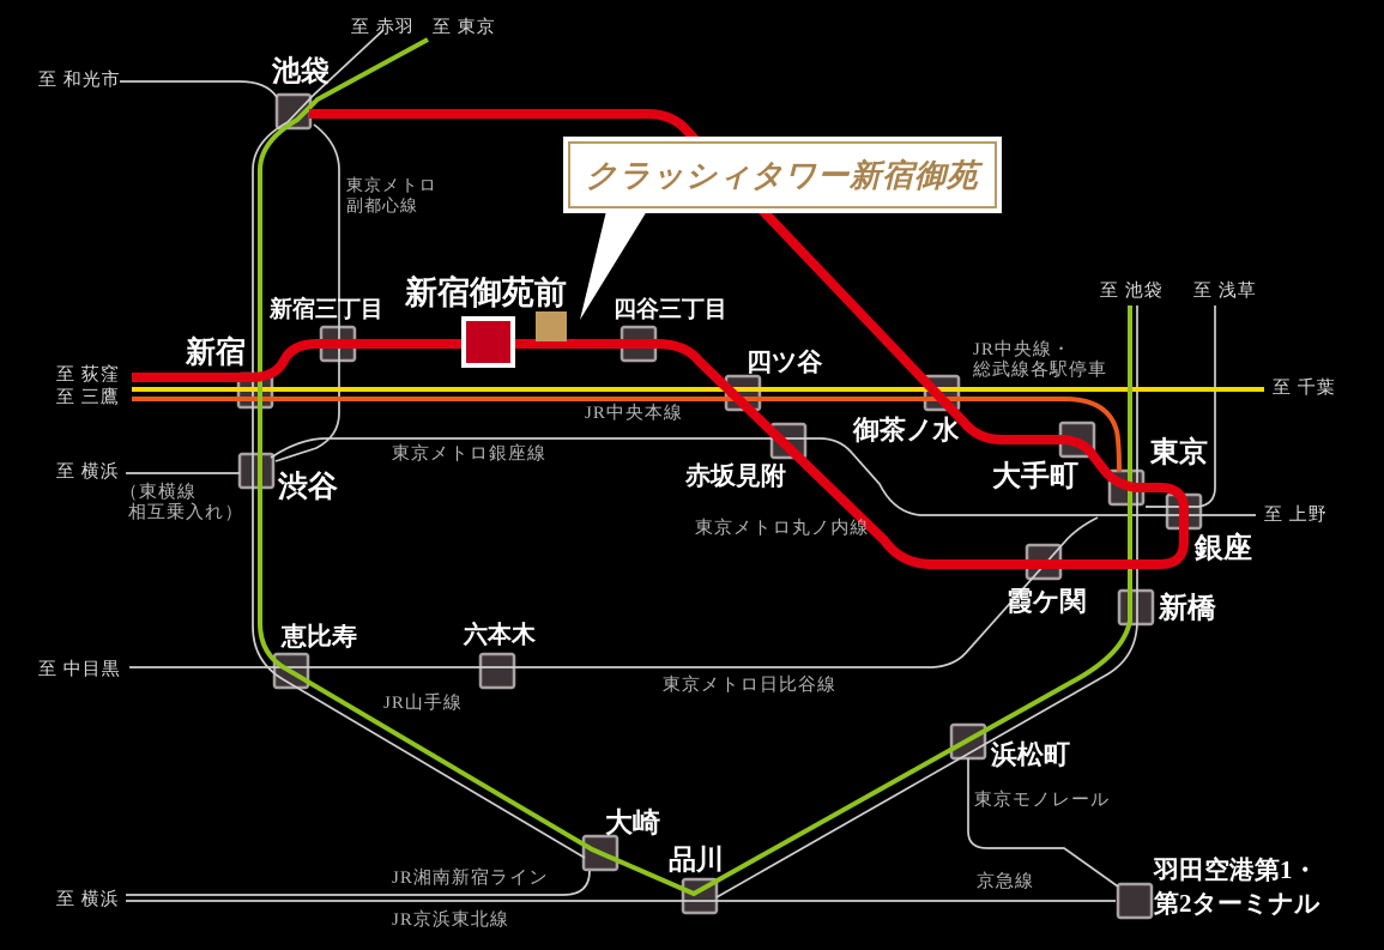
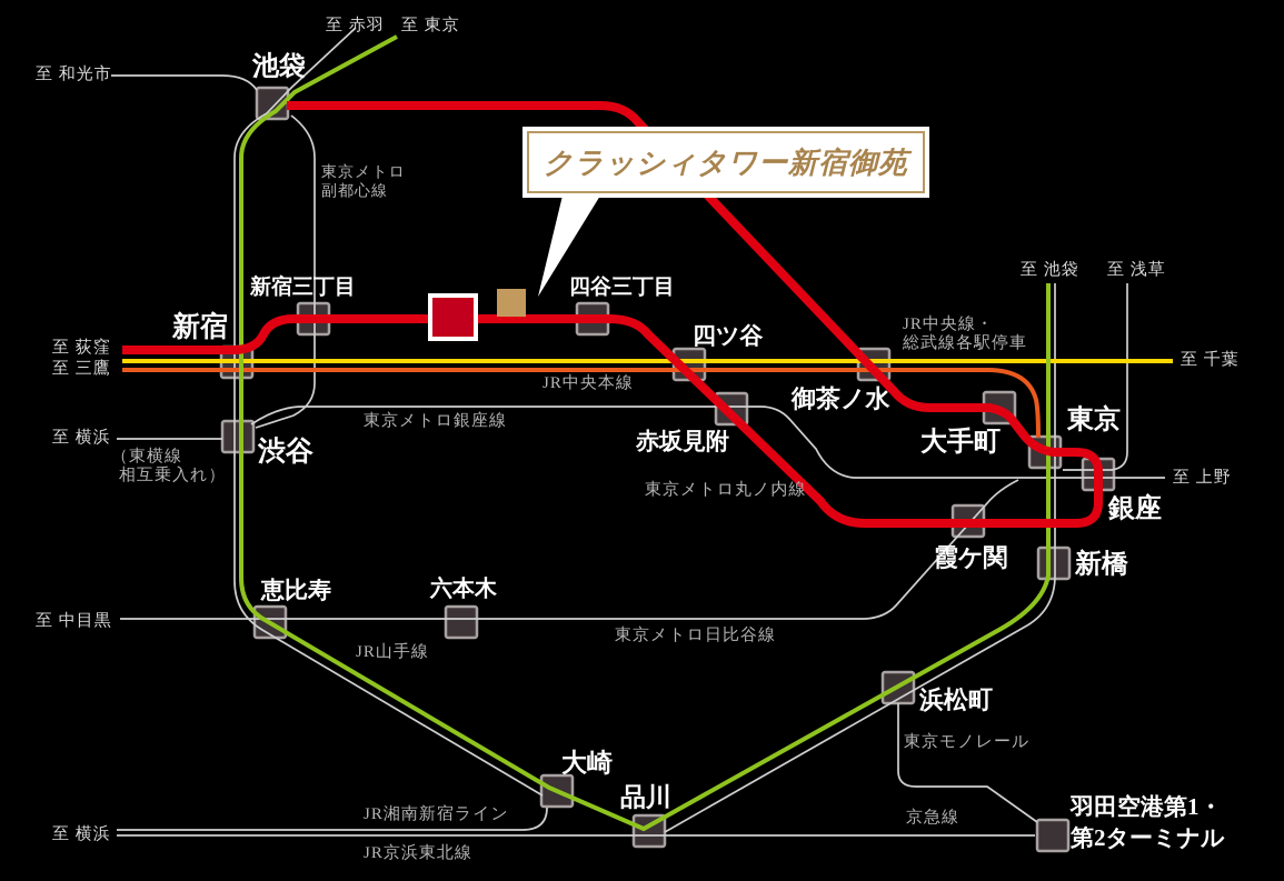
  クラッシィタワー新宿御苑
  池袋
  新宿三丁目
- 新宿御苑前
  四谷三丁目
  新宿
  四ツ谷
  御茶ノ水
  大手町
  東京
  銀座
  渋谷
  赤坂見附
  霞ケ関
  新橋
  恵比寿
  六本木
  浜松町
  大崎
  品川
  羽田空港第1・
  第2ターミナル
  至 赤羽
  至 東京
  至 和光市
  至 荻窪
  至 三鷹
  至 池袋
  至 浅草
  至 千葉
  至 上野
  至 横浜
  至 中目黒
  至 横浜
  東京メトロ
  副都心線
  JR中央本線
  JR中央線・
  総武線各駅停車
  東京メトロ銀座線
  東京メトロ丸ノ内線
  東京メトロ日比谷線
  JR山手線
  （東横線
  相互乗入れ）
  東京モノレール
  JR湘南新宿ライン
  JR京浜東北線
  京急線
